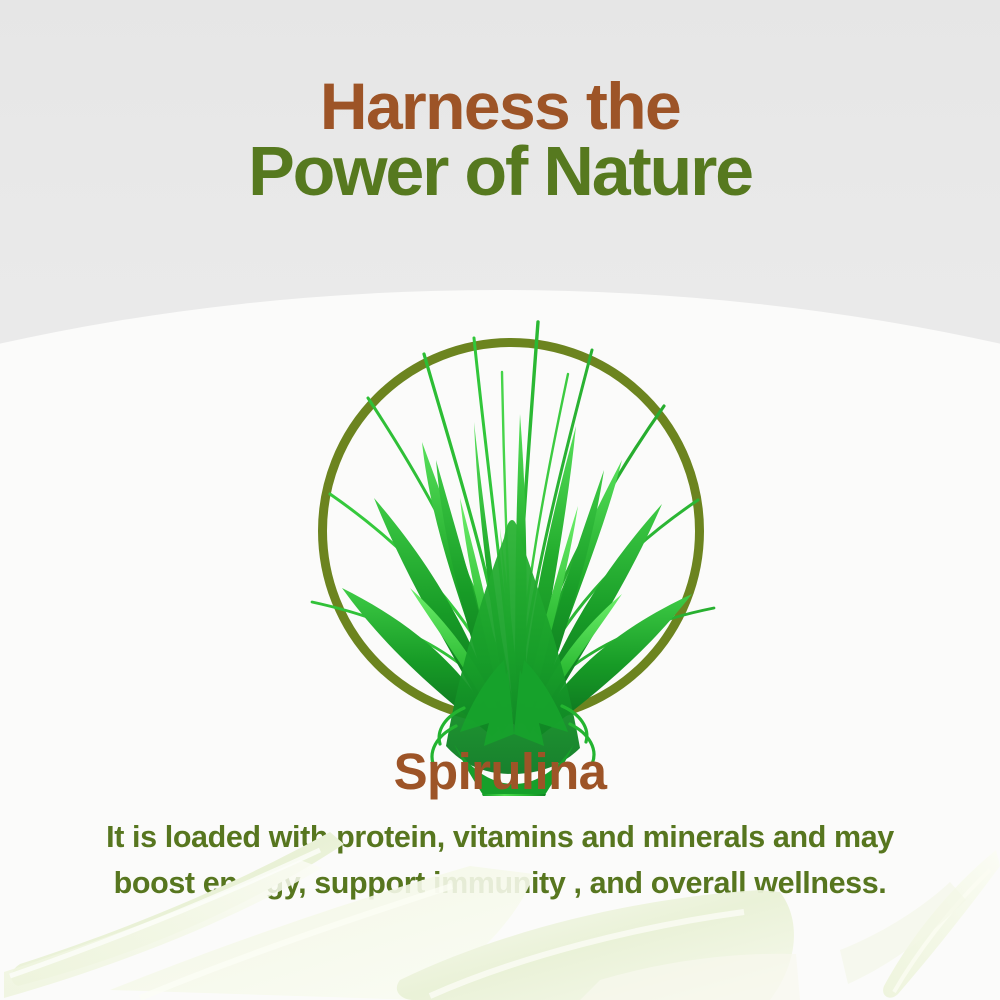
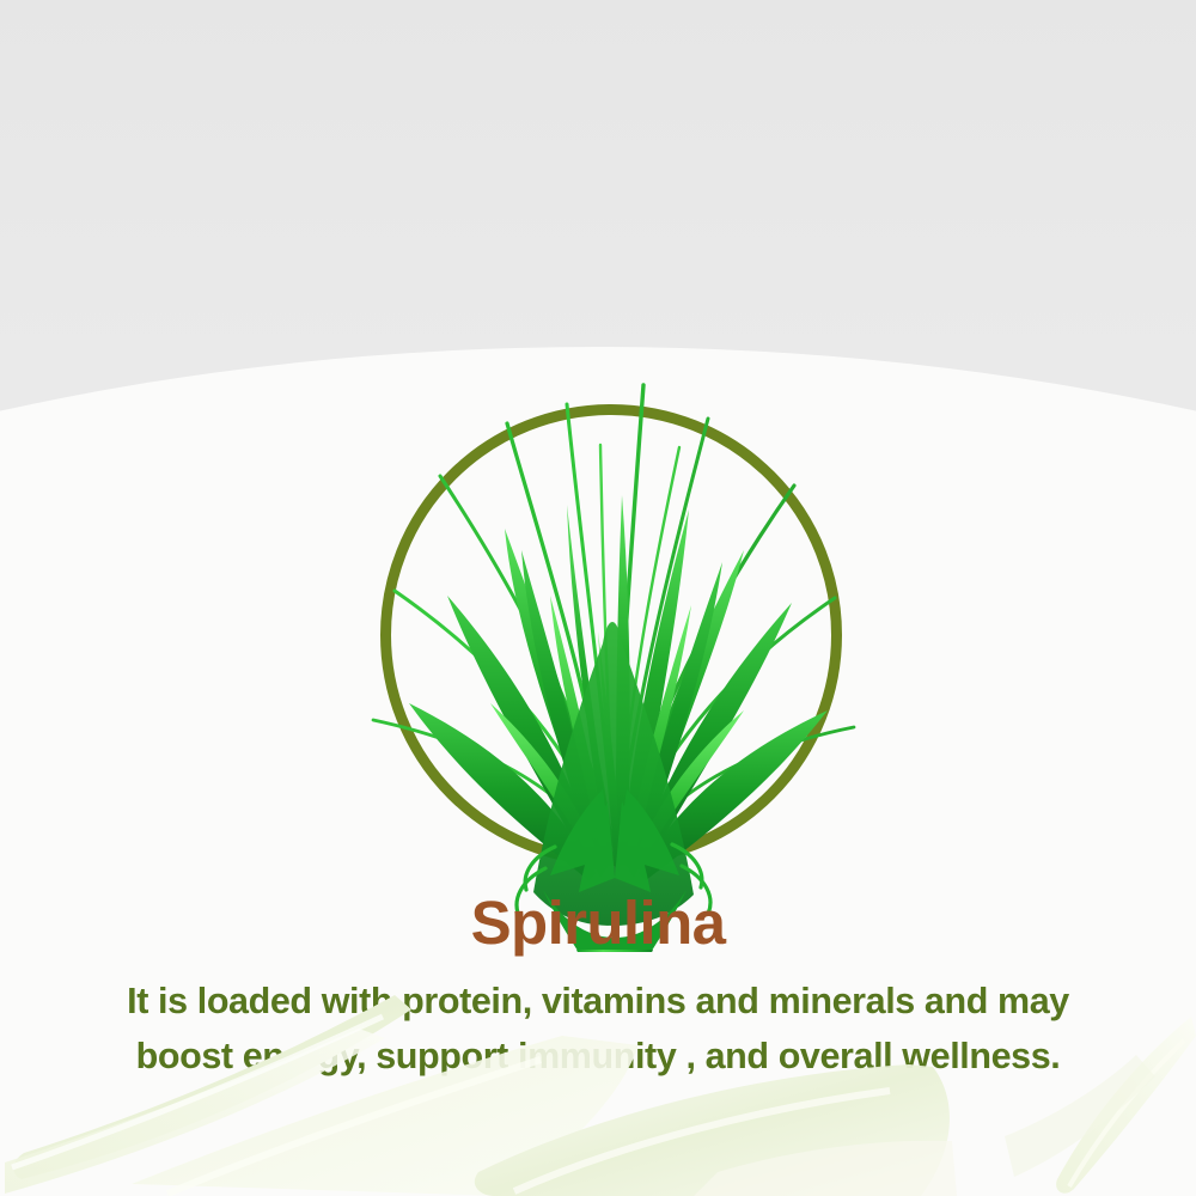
- Harness the
- Power of Nature
  Spirulina
  It is loaded with protein, vitamins and minerals and may
  boost ey, suppority , and overall wellness.
